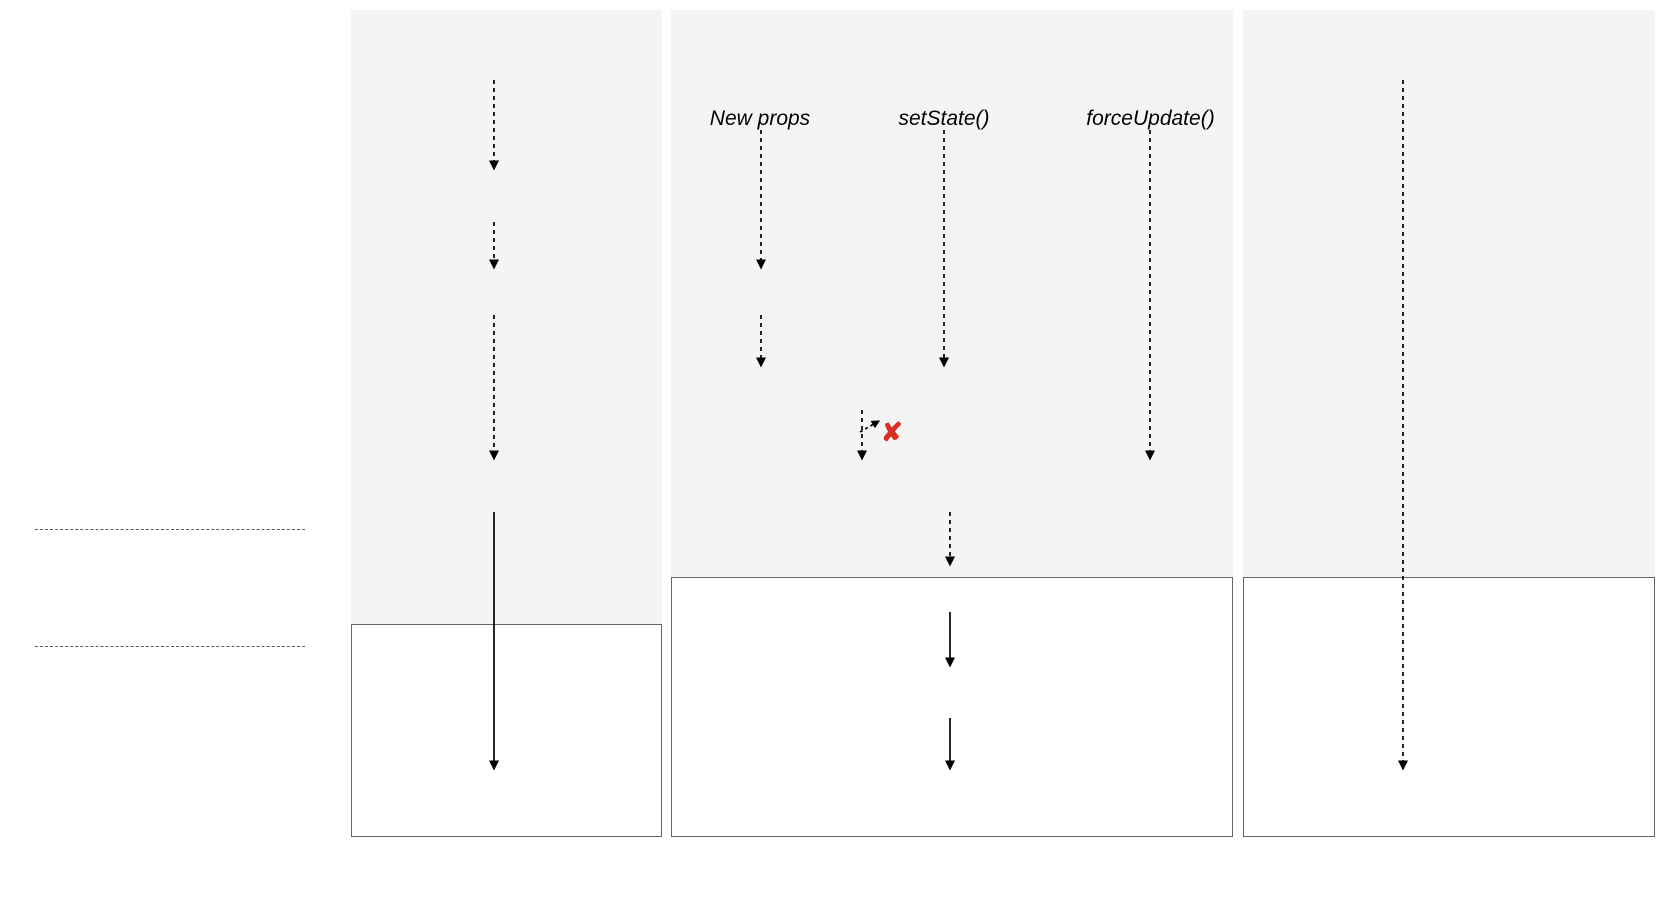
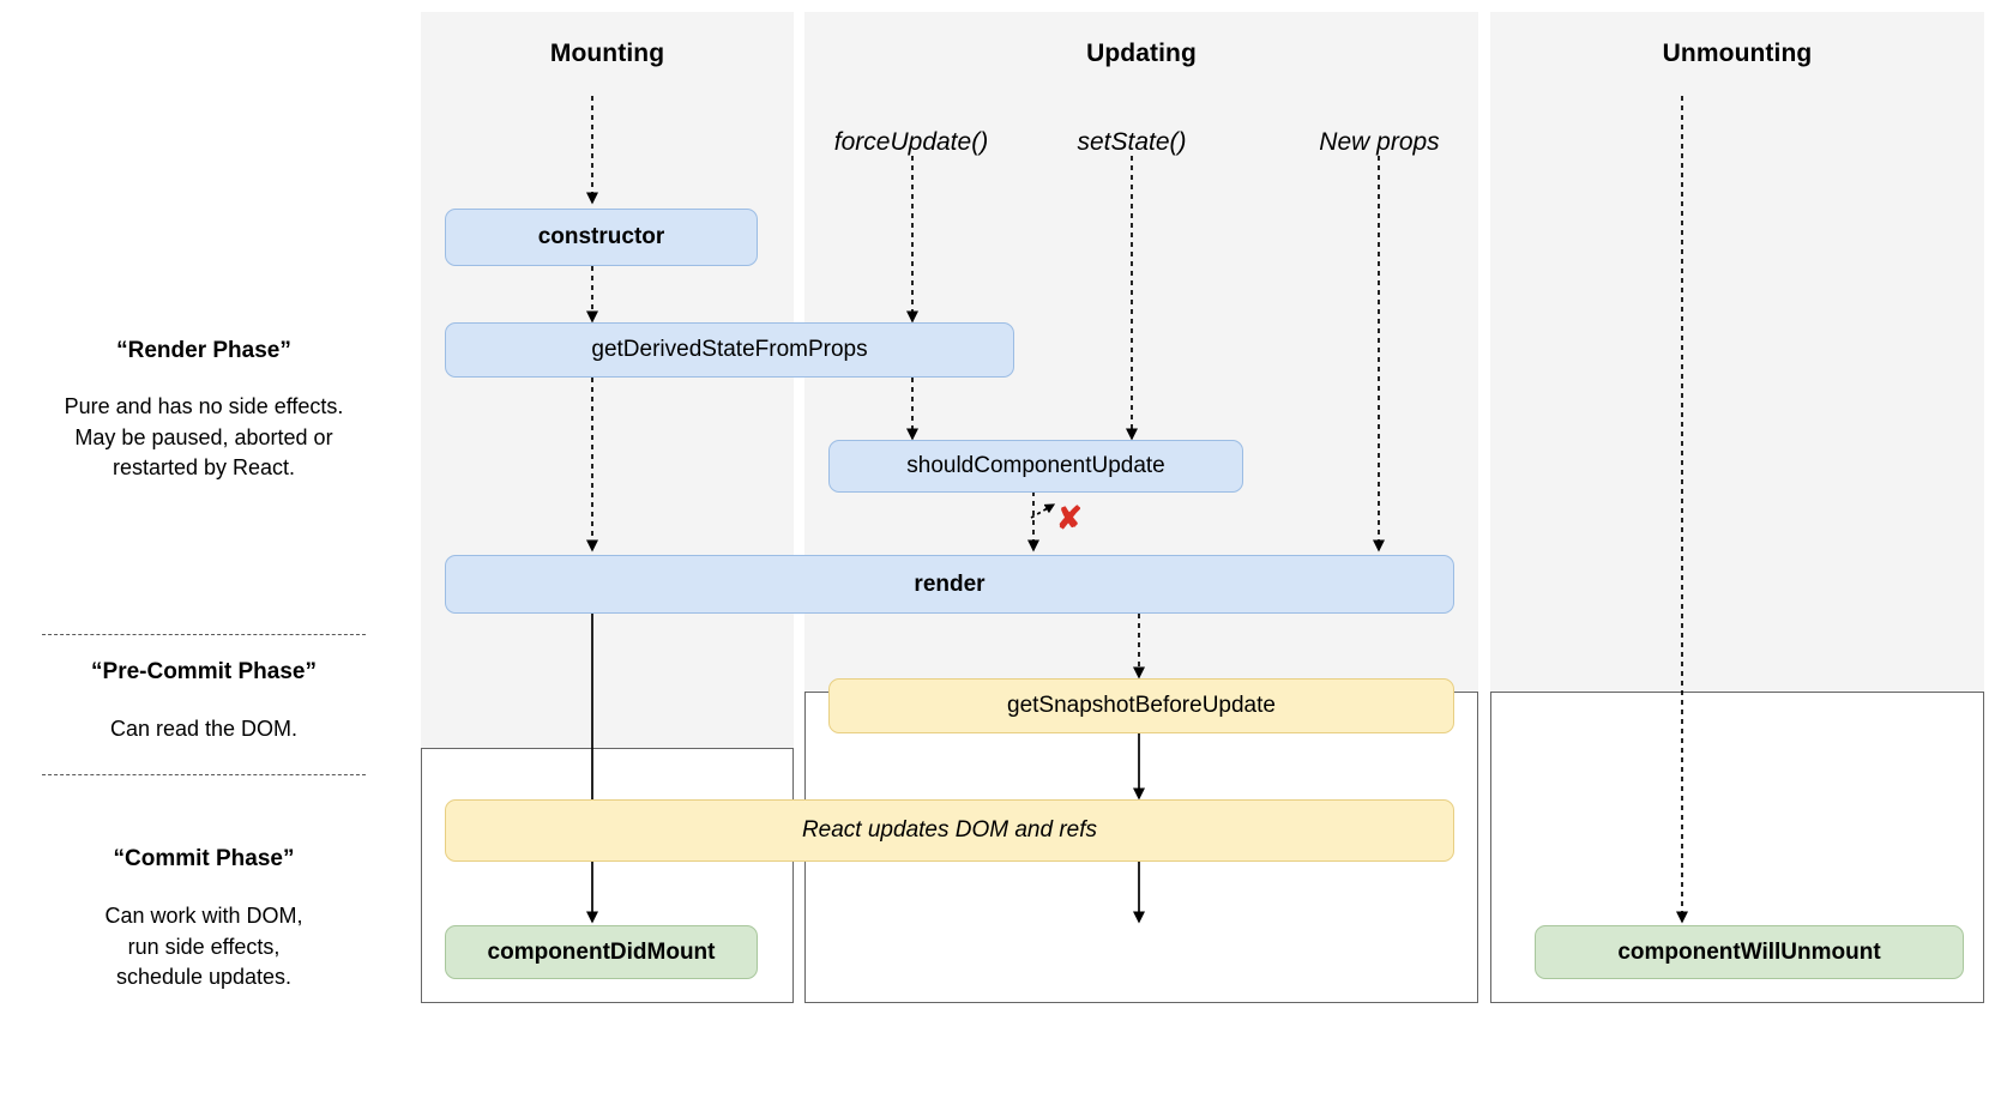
+ Mounting
+ Updating
+ Unmounting
- New props
+ forceUpdate()
  setState()
- forceUpdate()
+ New props
+ “Render Phase”
+ Pure and has no side effects.
+ May be paused, aborted or
+ restarted by React.
+ “Pre-Commit Phase”
+ Can read the DOM.
+ “Commit Phase”
+ Can work with DOM,
+ run side effects,
+ schedule updates.
  ✘
+ constructor
+ getDerivedStateFromProps
+ shouldComponentUpdate
+ render
+ getSnapshotBeforeUpdate
+ React updates DOM and refs
+ componentDidMount
+ componentWillUnmount
